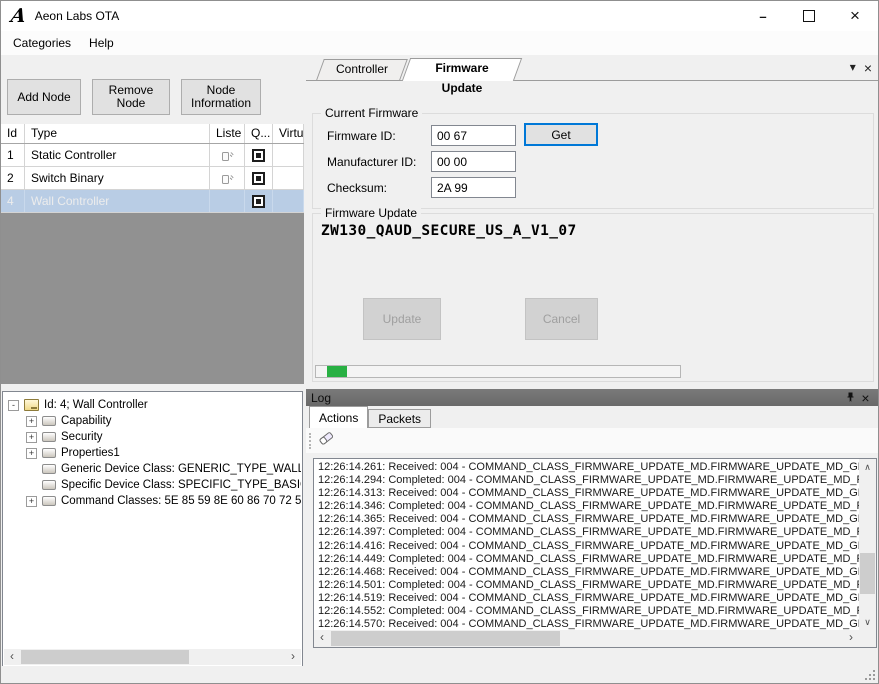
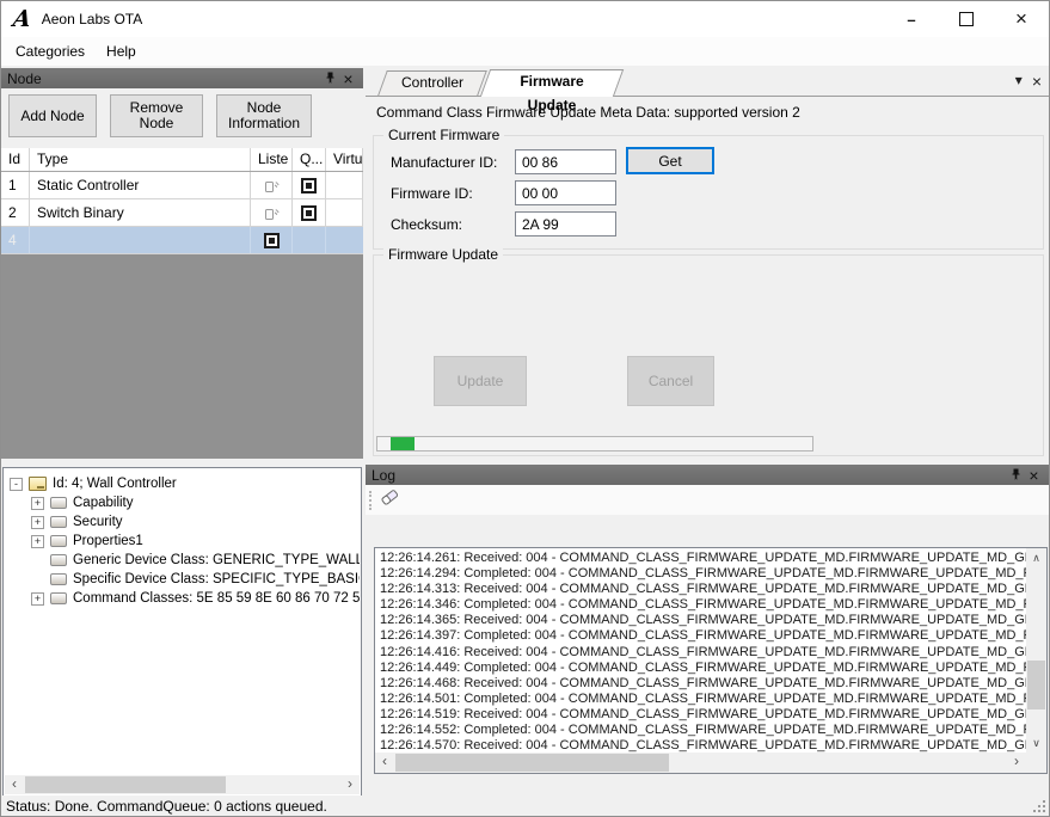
  Aeon Labs OTA
  Categories
  Help
+ Node
  Add Node
  Remove Node
  Node Information
  Id
  Type
  Liste
  Q...
  Virtu
  1
  Static Controller
  2
  Switch Binary
  4
- Wall Controller
  -
  Id: 4; Wall Controller
  +
  Capability
  +
  Security
  +
  Properties1
  Generic Device Class: GENERIC_TYPE_WALL
  Specific Device Class: SPECIFIC_TYPE_BASI
  +
  Command Classes: 5E 85 59 8E 60 86 70 72 5
  Controller
  Firmware Update
+ Command Class Firmware Update Meta Data: supported version 2
  Current Firmware
- Firmware ID:
+ Manufacturer ID:
- 00 67
+ 00 86
  Get
- Manufacturer ID:
+ Firmware ID:
  00 00
  Checksum:
  2A 99
  Firmware Update
- ZW130_QAUD_SECURE_US_A_V1_07
  Update
  Cancel
  Log
- Actions
- Packets
  12:26:14.261: Received: 004 - COMMAND_CLASS_FIRMWARE_UPDATE_MD.FIRMWARE_UPDATE_MD_G
  12:26:14.294: Completed: 004 - COMMAND_CLASS_FIRMWARE_UPDATE_MD.FIRMWARE_UPDATE_MD_
  12:26:14.313: Received: 004 - COMMAND_CLASS_FIRMWARE_UPDATE_MD.FIRMWARE_UPDATE_MD_G
  12:26:14.346: Completed: 004 - COMMAND_CLASS_FIRMWARE_UPDATE_MD.FIRMWARE_UPDATE_MD_
  12:26:14.365: Received: 004 - COMMAND_CLASS_FIRMWARE_UPDATE_MD.FIRMWARE_UPDATE_MD_G
  12:26:14.397: Completed: 004 - COMMAND_CLASS_FIRMWARE_UPDATE_MD.FIRMWARE_UPDATE_MD_
  12:26:14.416: Received: 004 - COMMAND_CLASS_FIRMWARE_UPDATE_MD.FIRMWARE_UPDATE_MD_G
  12:26:14.449: Completed: 004 - COMMAND_CLASS_FIRMWARE_UPDATE_MD.FIRMWARE_UPDATE_MD_
  12:26:14.468: Received: 004 - COMMAND_CLASS_FIRMWARE_UPDATE_MD.FIRMWARE_UPDATE_MD_G
  12:26:14.501: Completed: 004 - COMMAND_CLASS_FIRMWARE_UPDATE_MD.FIRMWARE_UPDATE_MD_
  12:26:14.519: Received: 004 - COMMAND_CLASS_FIRMWARE_UPDATE_MD.FIRMWARE_UPDATE_MD_G
  12:26:14.552: Completed: 004 - COMMAND_CLASS_FIRMWARE_UPDATE_MD.FIRMWARE_UPDATE_MD_
  12:26:14.570: Received: 004 - COMMAND_CLASS_FIRMWARE_UPDATE_MD.FIRMWARE_UPDATE_MD_G
+ Status: Done. CommandQueue: 0 actions queued.
